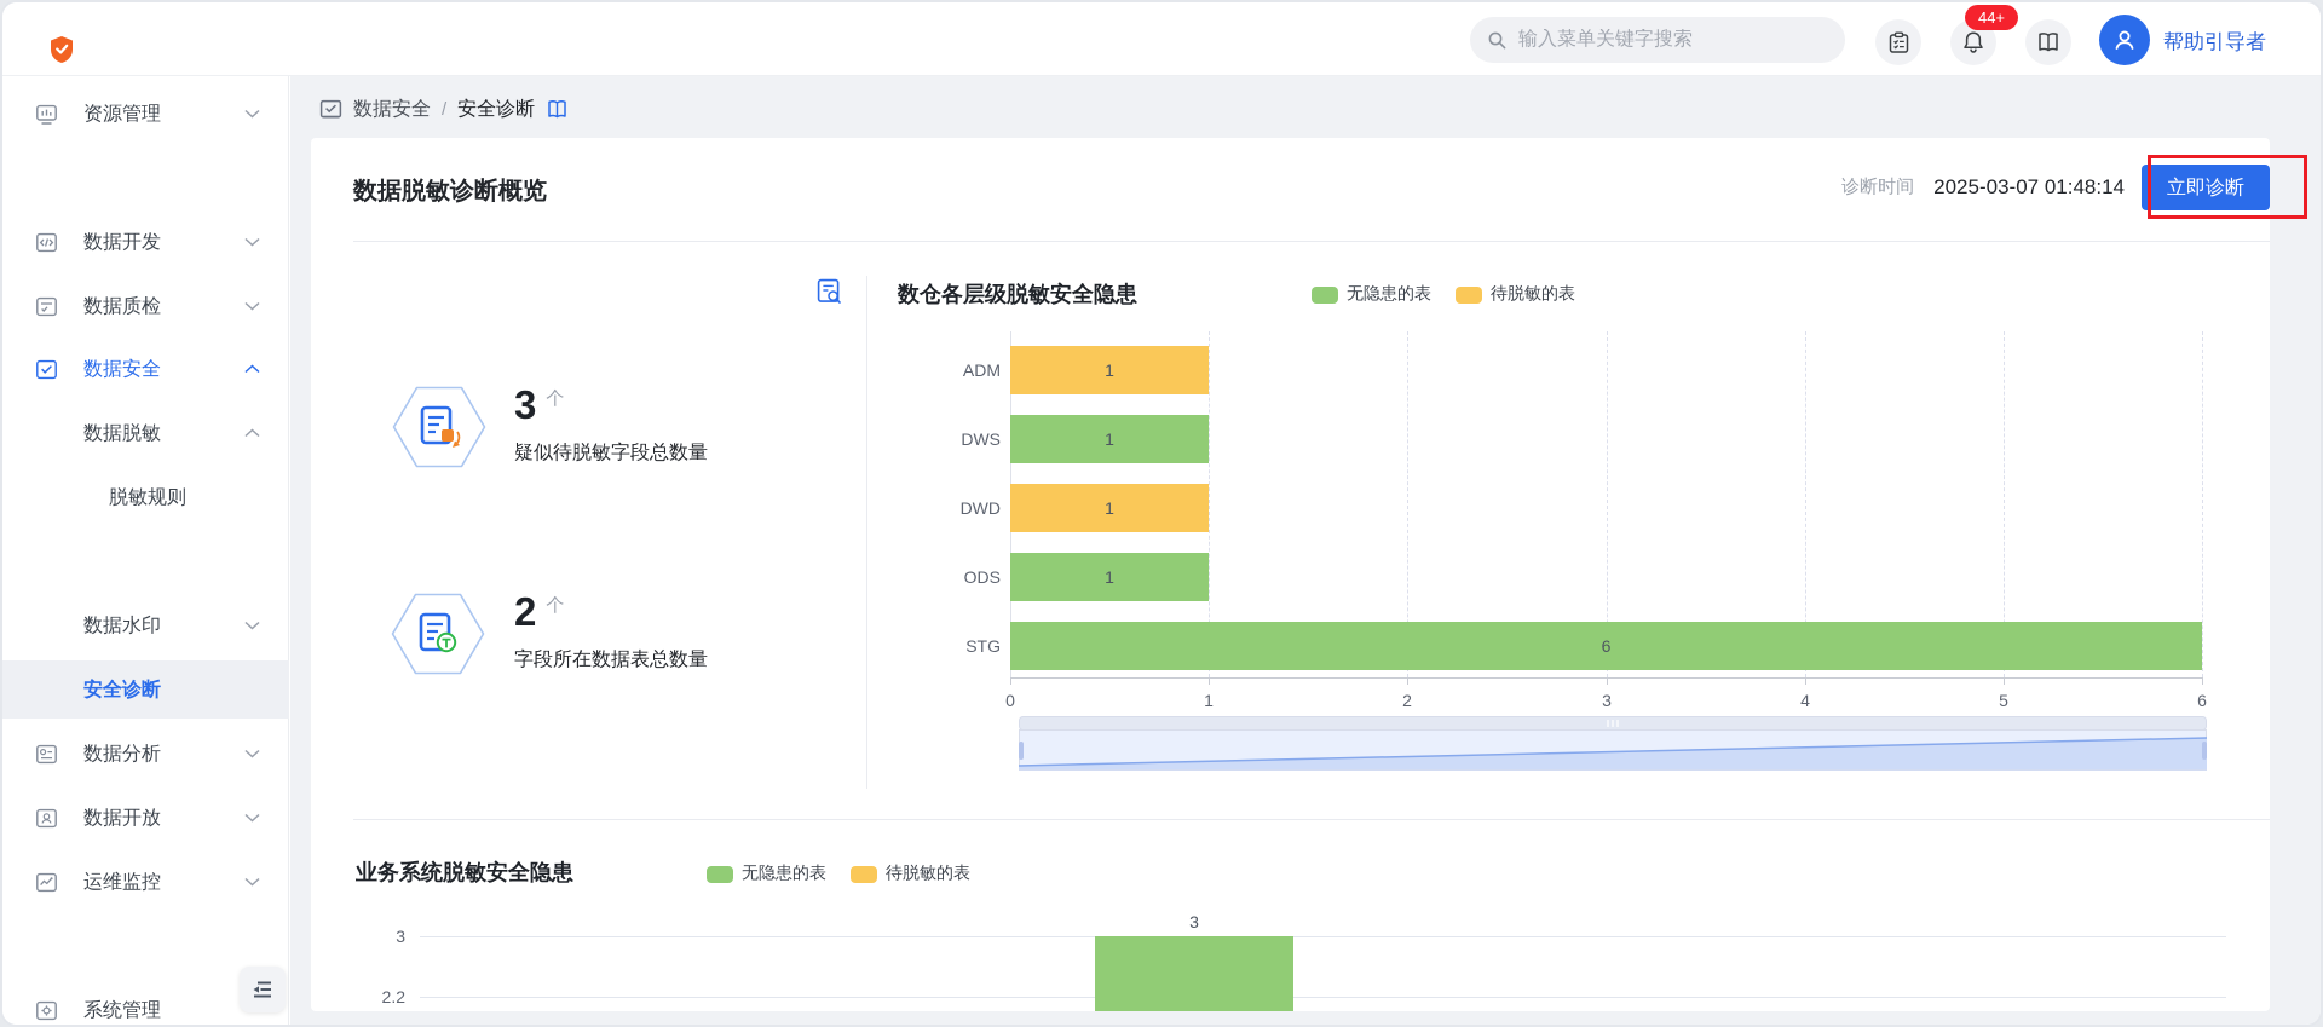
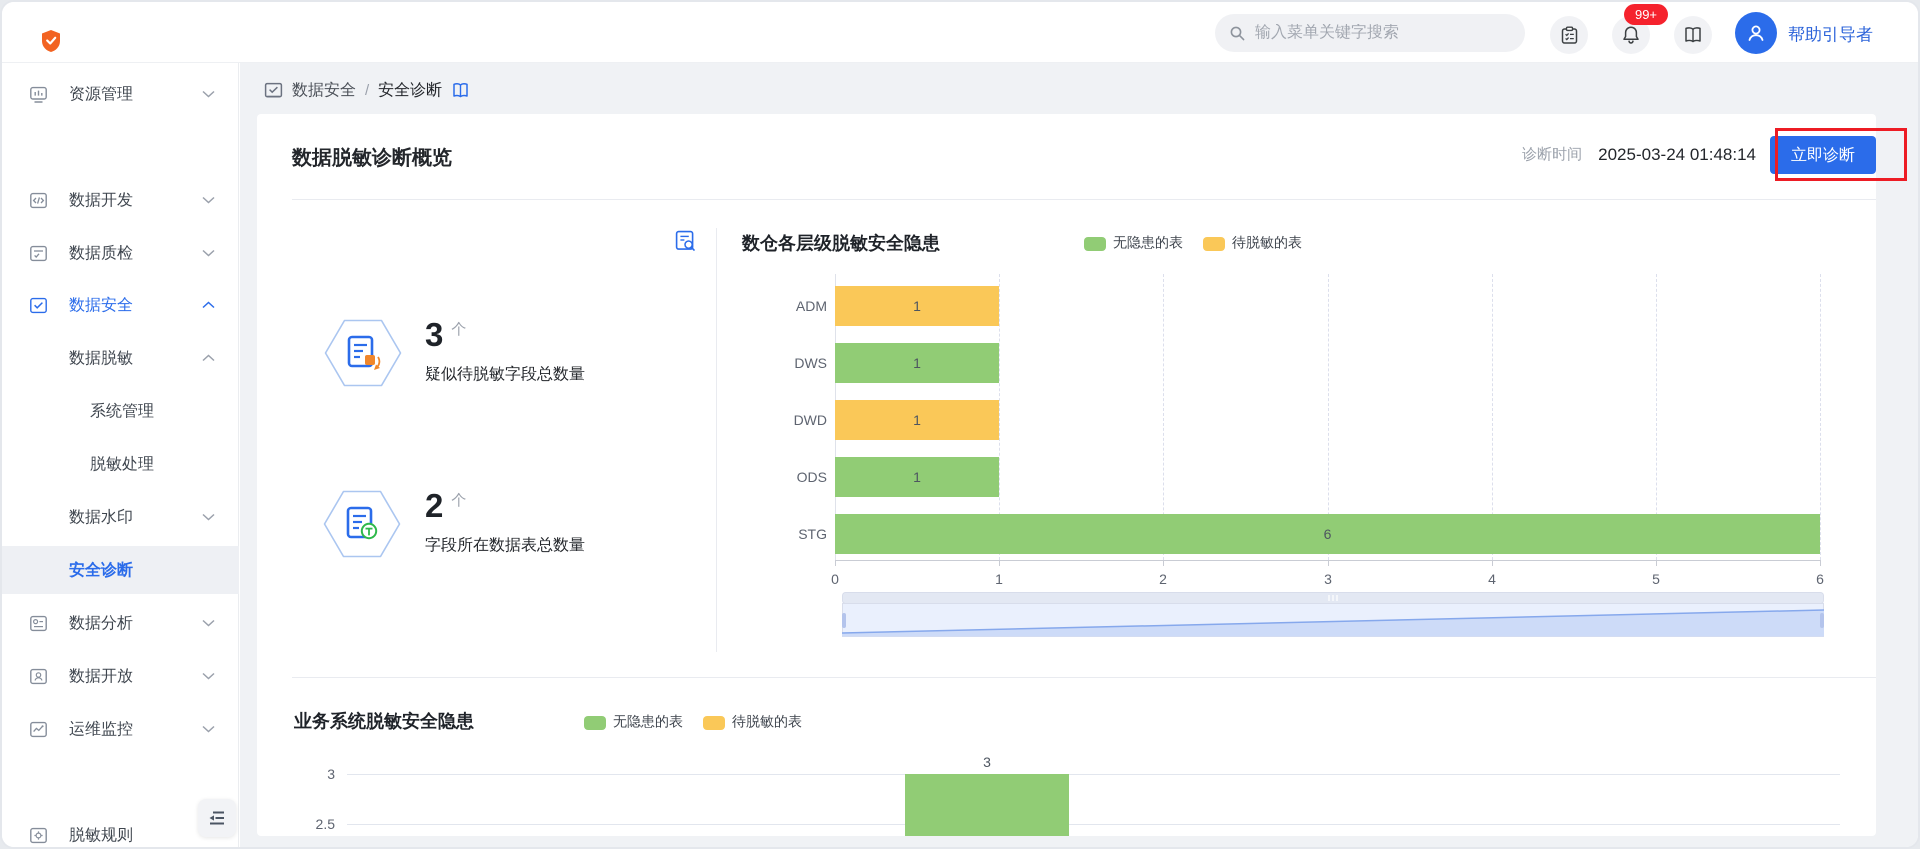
  输入菜单关键字搜索
- 44+
+ 99+
  帮助引导者
  资源管理
  数据开发
  数据质检
  数据安全
  数据脱敏
- 脱敏规则
+ 系统管理
+ 脱敏处理
  数据水印
  安全诊断
  数据分析
  数据开放
  运维监控
- 系统管理
+ 脱敏规则
  数据安全
  /
  安全诊断
  数据脱敏诊断概览
  诊断时间
- 2025-03-07 01:48:14
+ 2025-03-24 01:48:14
  立即诊断
  3
  个
  疑似待脱敏字段总数量
  2
  个
  字段所在数据表总数量
  数仓各层级脱敏安全隐患
  无隐患的表
  待脱敏的表
  ADM
  DWS
  DWD
  ODS
  STG
  1
  1
  1
  1
  6
  0
  1
  2
  3
  4
  5
  6
  业务系统脱敏安全隐患
  无隐患的表
  待脱敏的表
  3
- 2.2
+ 2.5
  3
